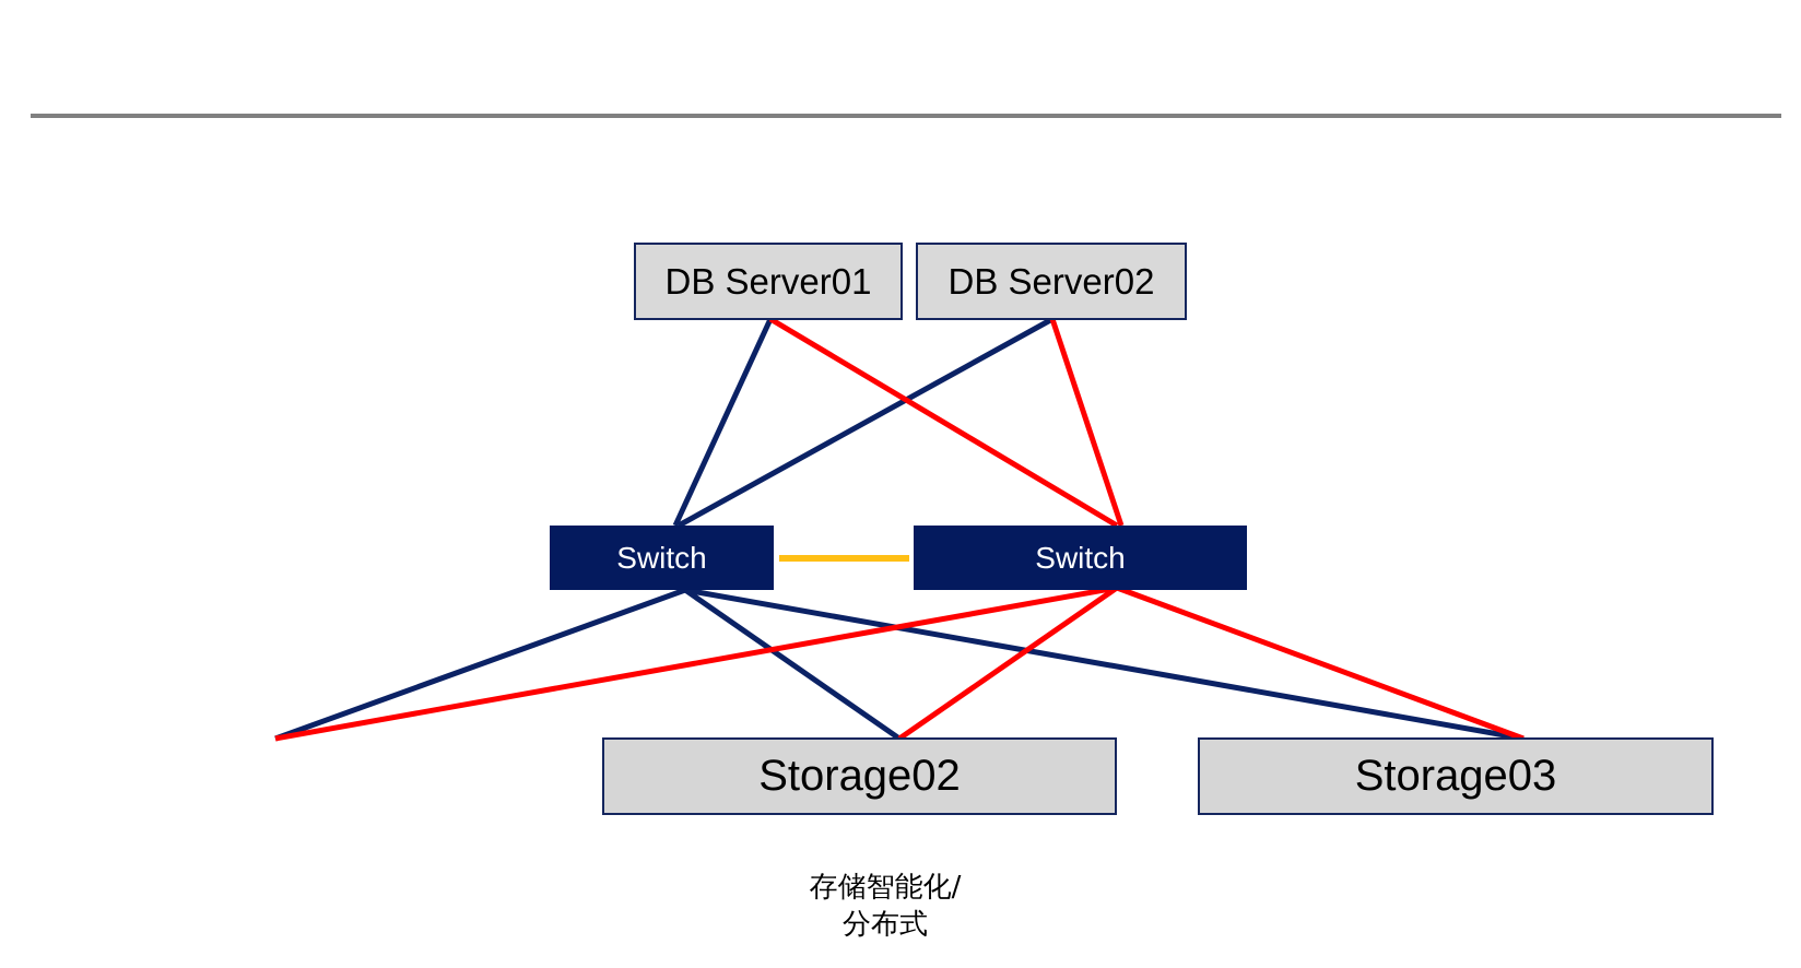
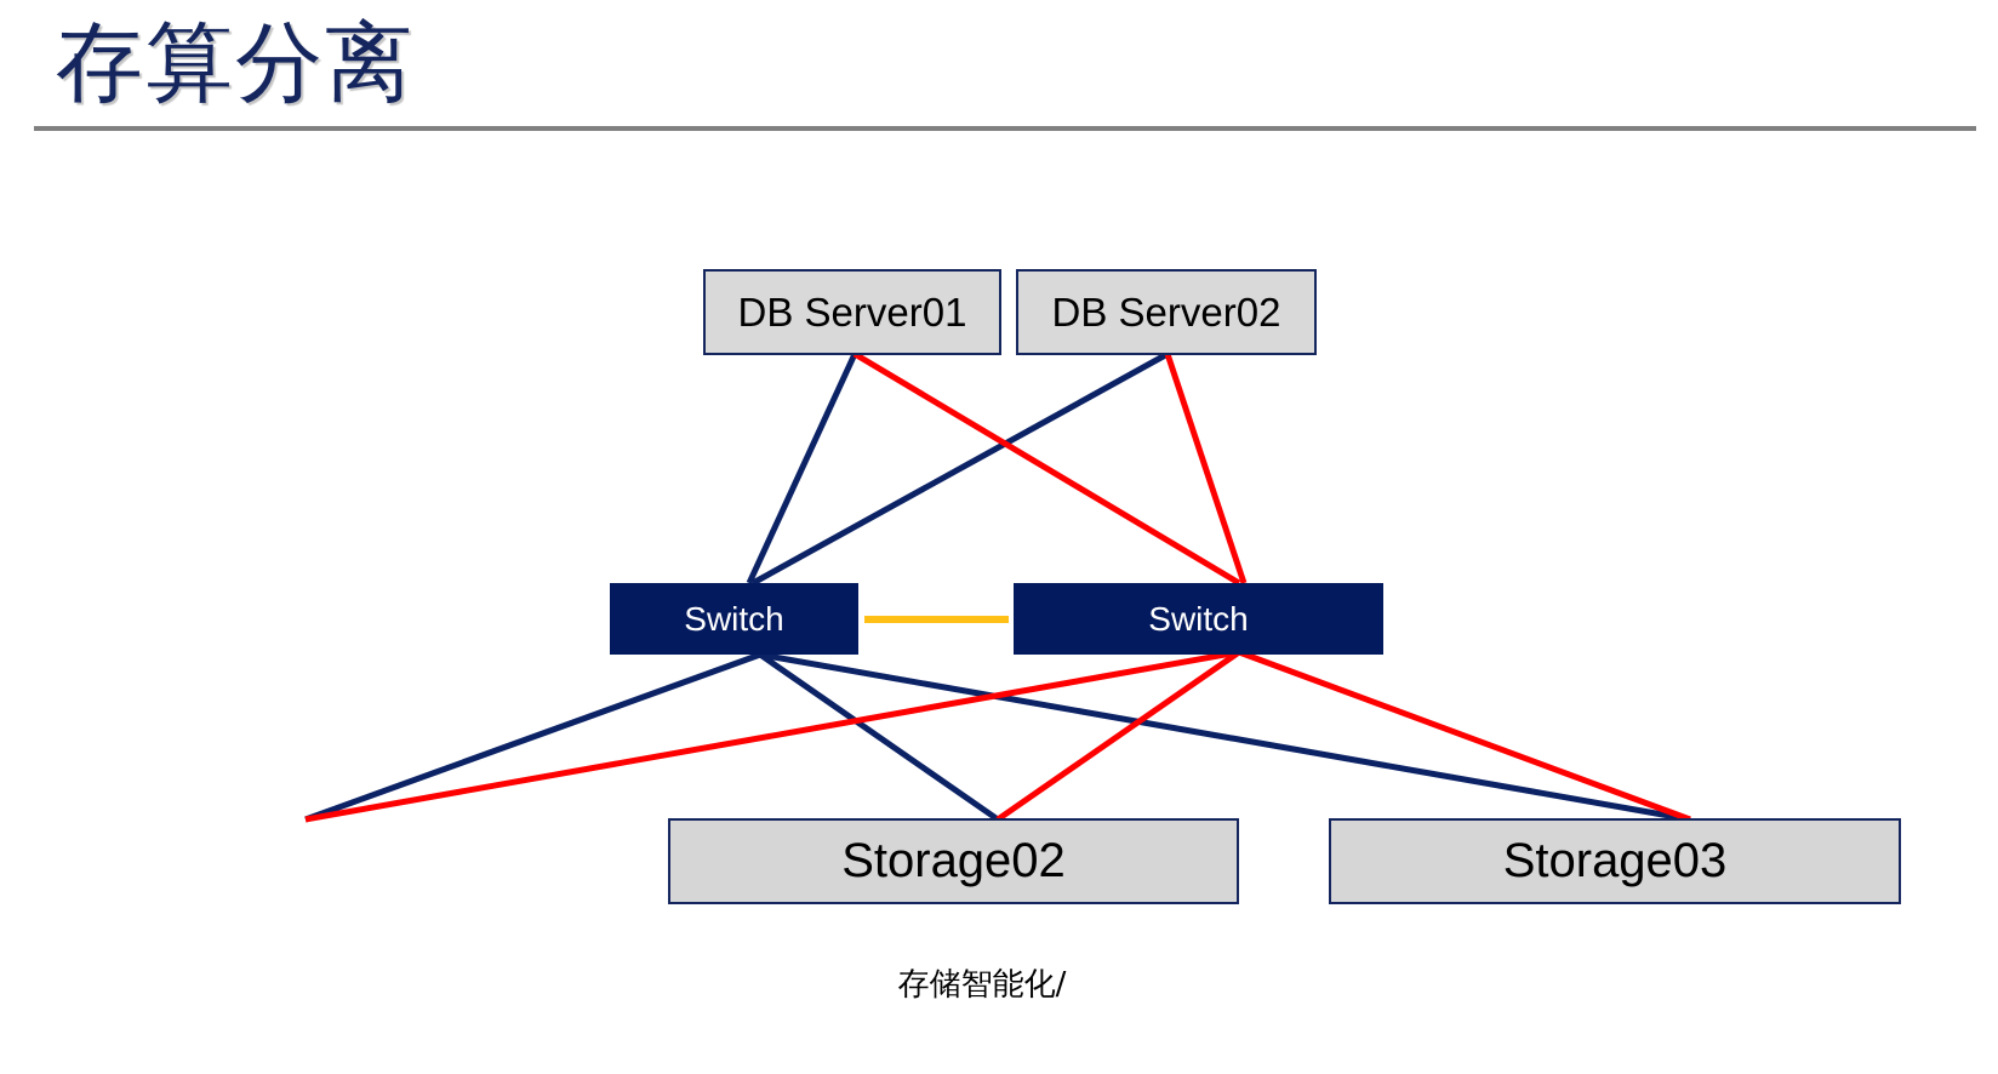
+ 存算分离
  DB Server01
  DB Server02
  Switch
  Switch
  Storage02
  Storage03
  存储智能化/
- 分布式
